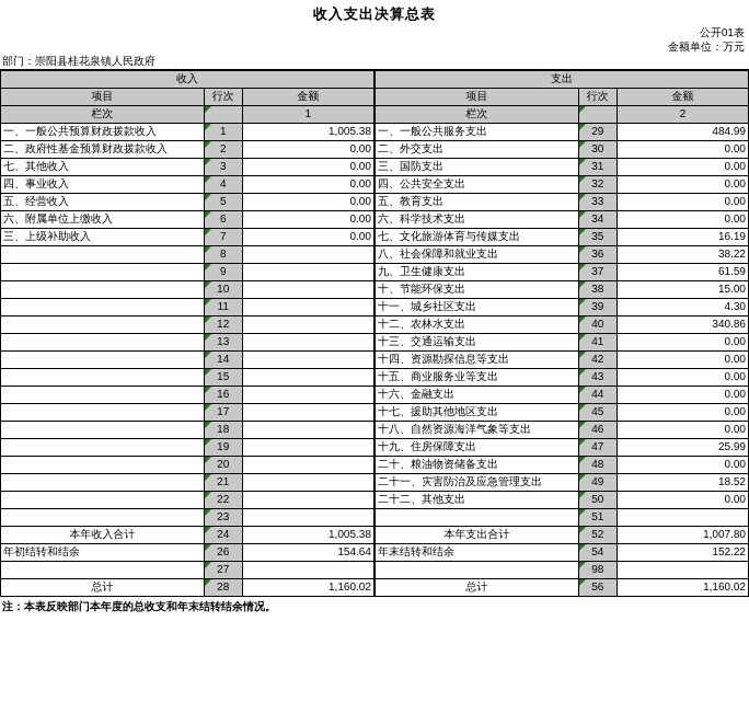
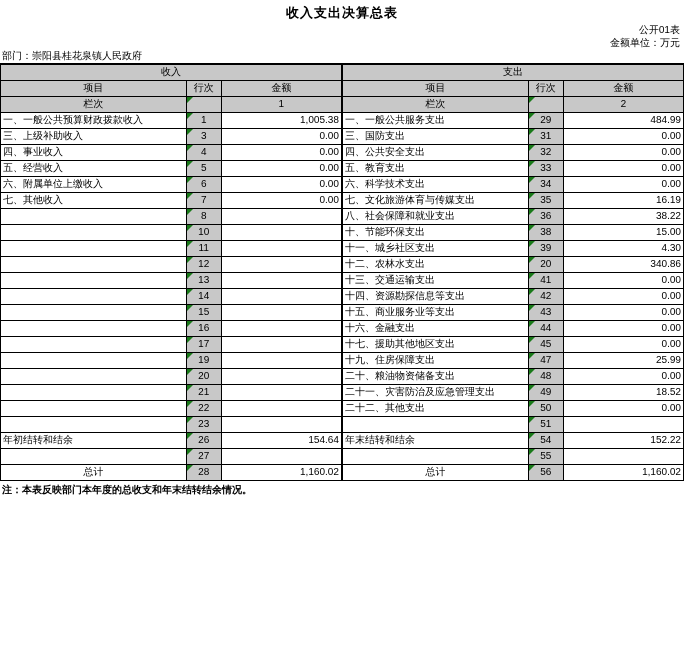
  收入支出决算总表
  公开01表
  金额单位：万元
  部门：崇阳县桂花泉镇人民政府
  收入		支出
  项目	行次	金额		项目	行次	金额
  栏次		1		栏次		2
  一、一般公共预算财政拨款收入	1	1,005.38		一、一般公共服务支出	29	484.99
- 二、政府性基金预算财政拨款收入	2	0.00		二、外交支出	30	0.00
- 七、其他收入	3	0.00		三、国防支出	31	0.00
+ 三、上级补助收入	3	0.00		三、国防支出	31	0.00
  四、事业收入	4	0.00		四、公共安全支出	32	0.00
  五、经营收入	5	0.00		五、教育支出	33	0.00
  六、附属单位上缴收入	6	0.00		六、科学技术支出	34	0.00
- 三、上级补助收入	7	0.00		七、文化旅游体育与传媒支出	35	16.19
+ 七、其他收入	7	0.00		七、文化旅游体育与传媒支出	35	16.19
  	8			八、社会保障和就业支出	36	38.22
- 	9			九、卫生健康支出	37	61.59
  	10			十、节能环保支出	38	15.00
  	11			十一、城乡社区支出	39	4.30
- 	12			十二、农林水支出	40	340.86
+ 	12			十二、农林水支出	20	340.86
  	13			十三、交通运输支出	41	0.00
  	14			十四、资源勘探信息等支出	42	0.00
  	15			十五、商业服务业等支出	43	0.00
  	16			十六、金融支出	44	0.00
  	17			十七、援助其他地区支出	45	0.00
- 	18			十八、自然资源海洋气象等支出	46	0.00
  	19			十九、住房保障支出	47	25.99
  	20			二十、粮油物资储备支出	48	0.00
  	21			二十一、灾害防治及应急管理支出	49	18.52
  	22			二十二、其他支出	50	0.00
  	23				51
- 本年收入合计	24	1,005.38		本年支出合计	52	1,007.80
  年初结转和结余	26	154.64		年末结转和结余	54	152.22
- 	27				98
+ 	27				55
  总计	28	1,160.02		总计	56	1,160.02
  注：本表反映部门本年度的总收支和年末结转结余情况。
